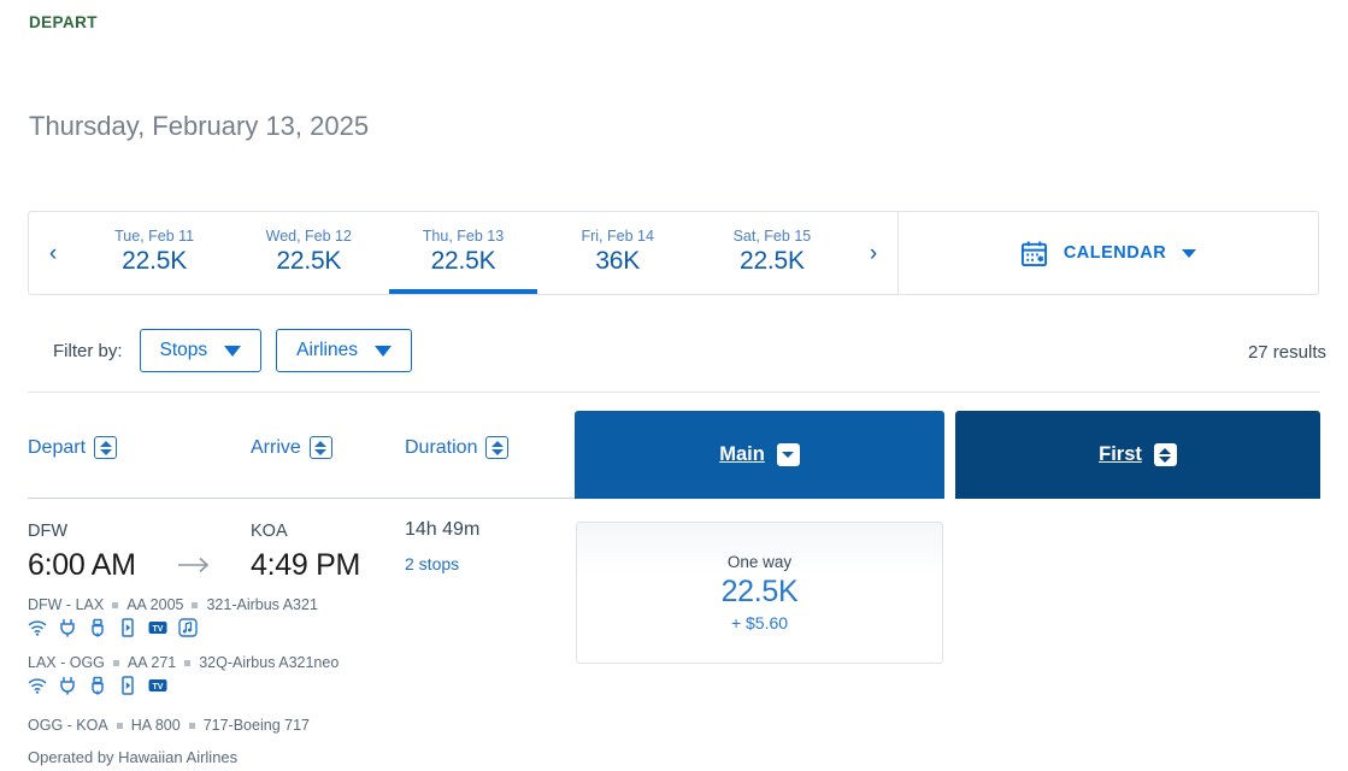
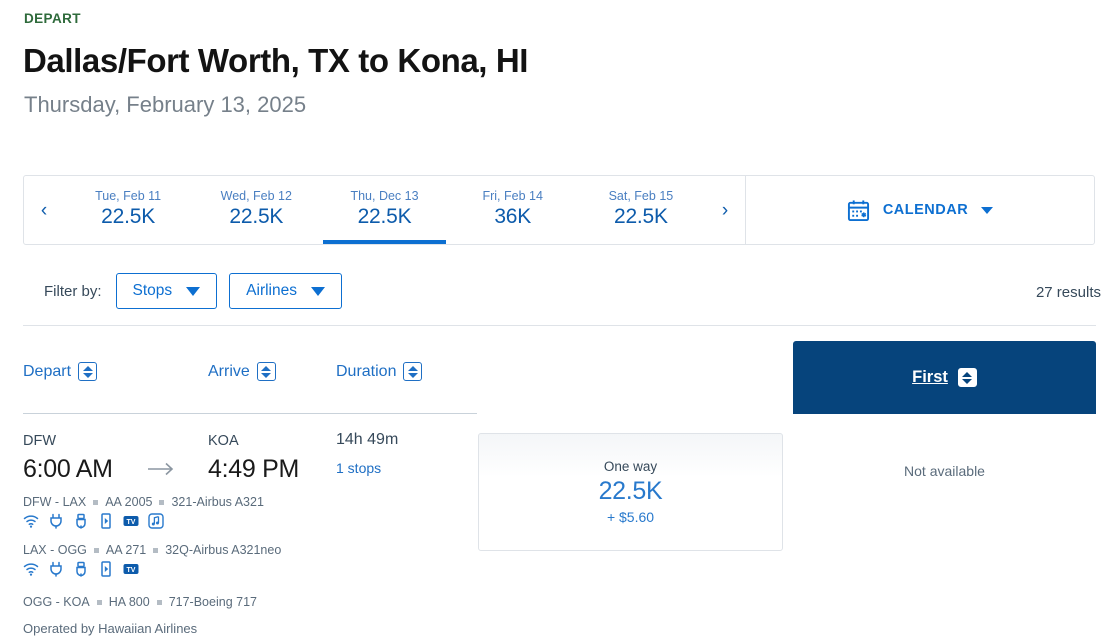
  DEPART
+ Dallas/Fort Worth, TX to Kona, HI
  Thursday, February 13, 2025
  ‹
  Tue, Feb 11
  22.5K
  Wed, Feb 12
  22.5K
- Thu, Feb 13
+ Thu, Dec 13
  22.5K
  Fri, Feb 14
  36K
  Sat, Feb 15
  22.5K
  ›
  CALENDAR
  Filter by:
  Stops
  Airlines
  27 results
  Depart
  Arrive
  Duration
- Main
  First
  DFW
  6:00 AM
  KOA
  4:49 PM
  14h 49m
- 2 stops
+ 1 stops
  DFW - LAX
  AA 2005
  321-Airbus A321
  LAX - OGG
  AA 271
  32Q-Airbus A321neo
  OGG - KOA
  HA 800
  717-Boeing 717
  Operated by Hawaiian Airlines
  One way
  22.5K
  + $5.60
+ Not available
